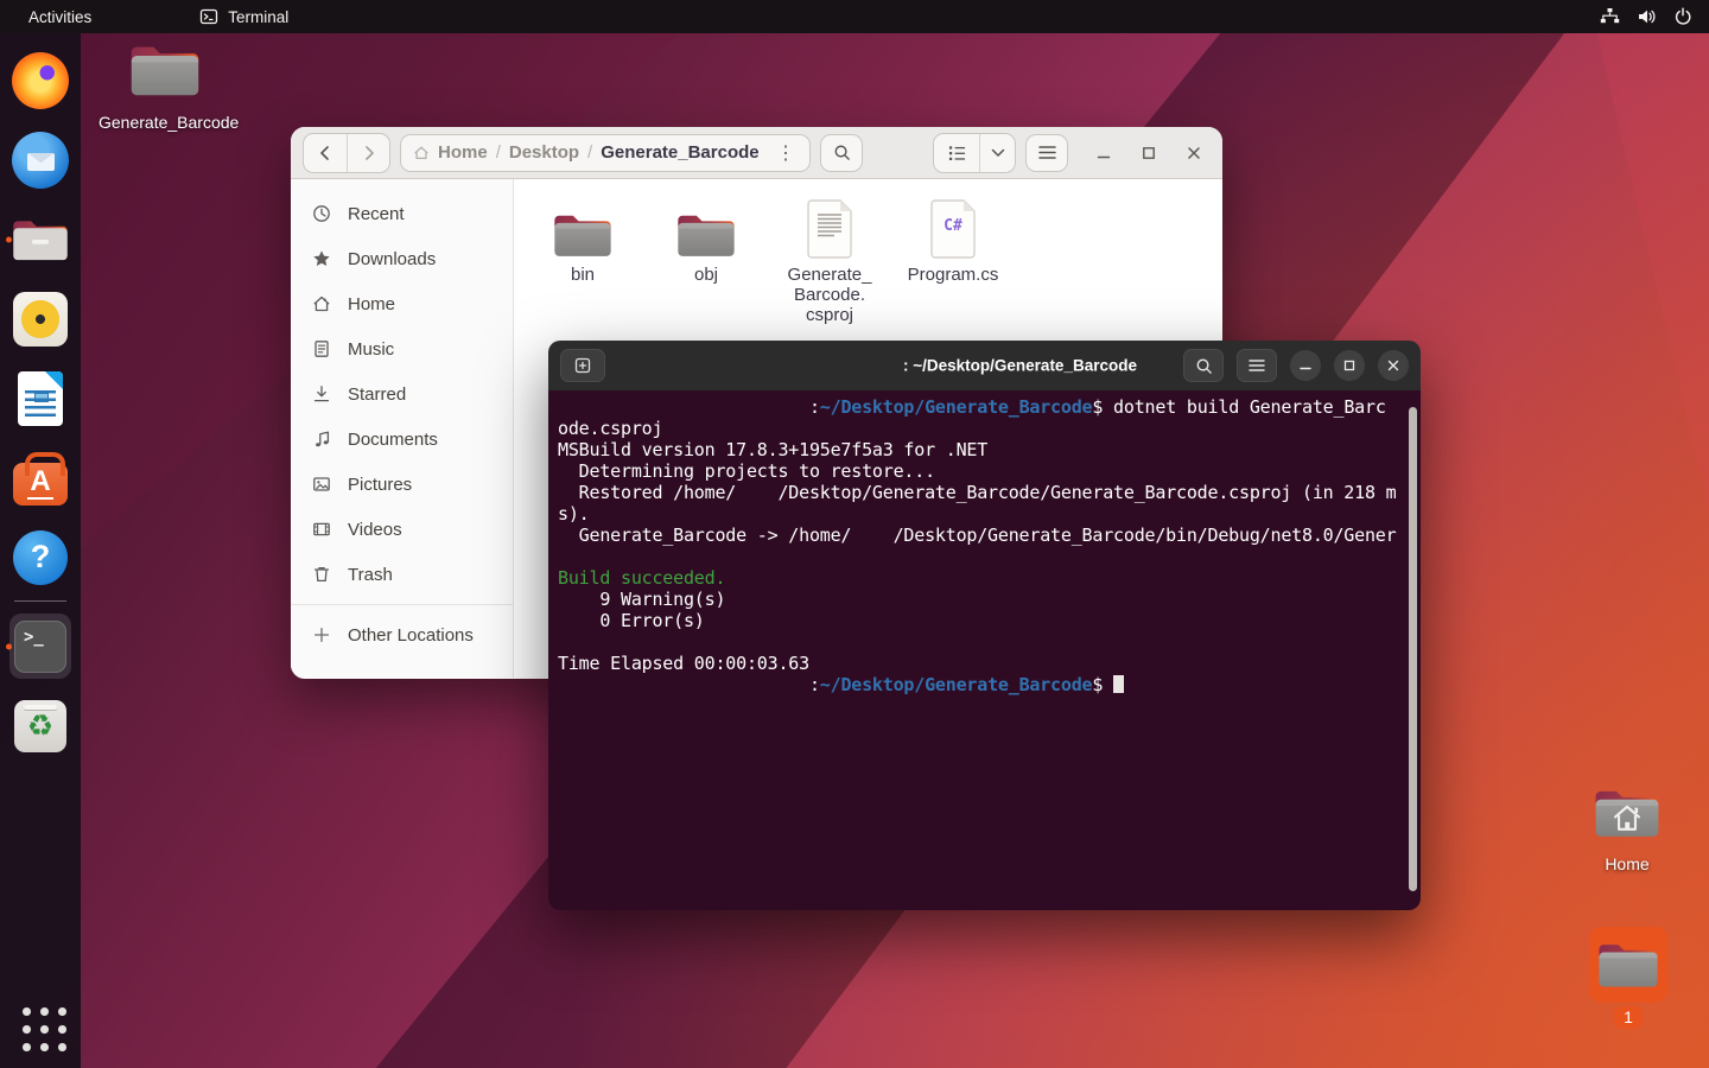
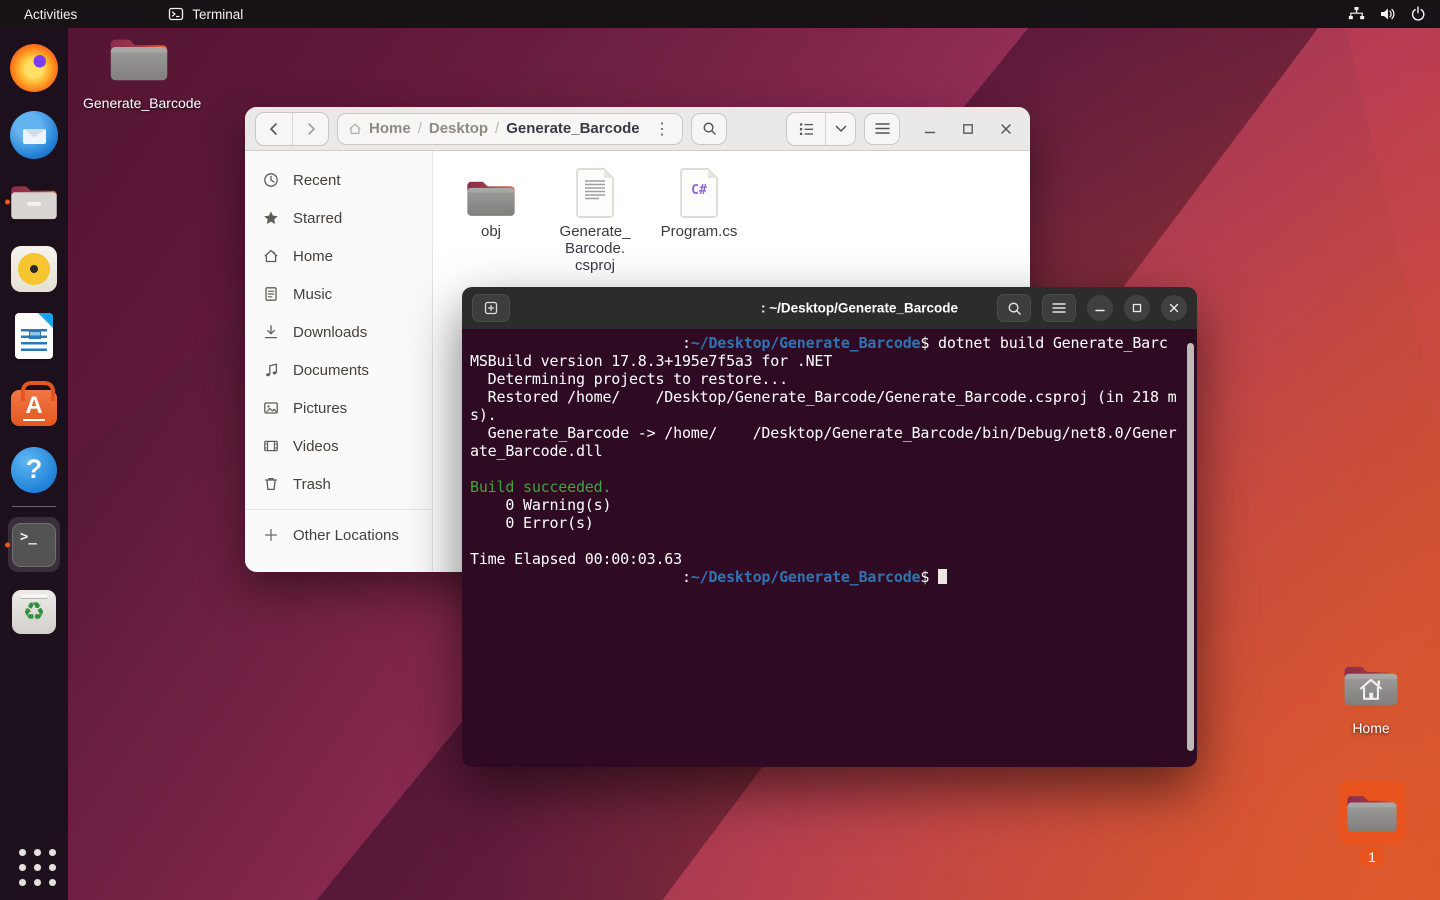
  Generate_Barcode
  Home
  1
  Home
  /
  Desktop
  /
  Generate_Barcode
  ⋮
  Recent
- Downloads
+ Starred
  Home
  Music
- Starred
+ Downloads
  Documents
  Pictures
  Videos
  Trash
  Other Locations
- bin
  obj
  Generate_
  Barcode.
  csproj
  C#
  Program.cs
  : ~/Desktop/Generate_Barcode
  :~/Desktop/Generate_Barcode$ dotnet build Generate_Barc
- ode.csproj
  MSBuild version 17.8.3+195e7f5a3 for .NET
  Determining projects to restore...
  Restored /home/ /Desktop/Generate_Barcode/Generate_Barcode.csproj (in 218 m
  s).
  Generate_Barcode -> /home/ /Desktop/Generate_Barcode/bin/Debug/net8.0/Gener
+ ate_Barcode.dll
  Build succeeded.
- 9 Warning(s)
+ 0 Warning(s)
  0 Error(s)
  Time Elapsed 00:00:03.63
  :~/Desktop/Generate_Barcode$
  Activities
  Terminal
  A
  ?
  >_
  ♻
